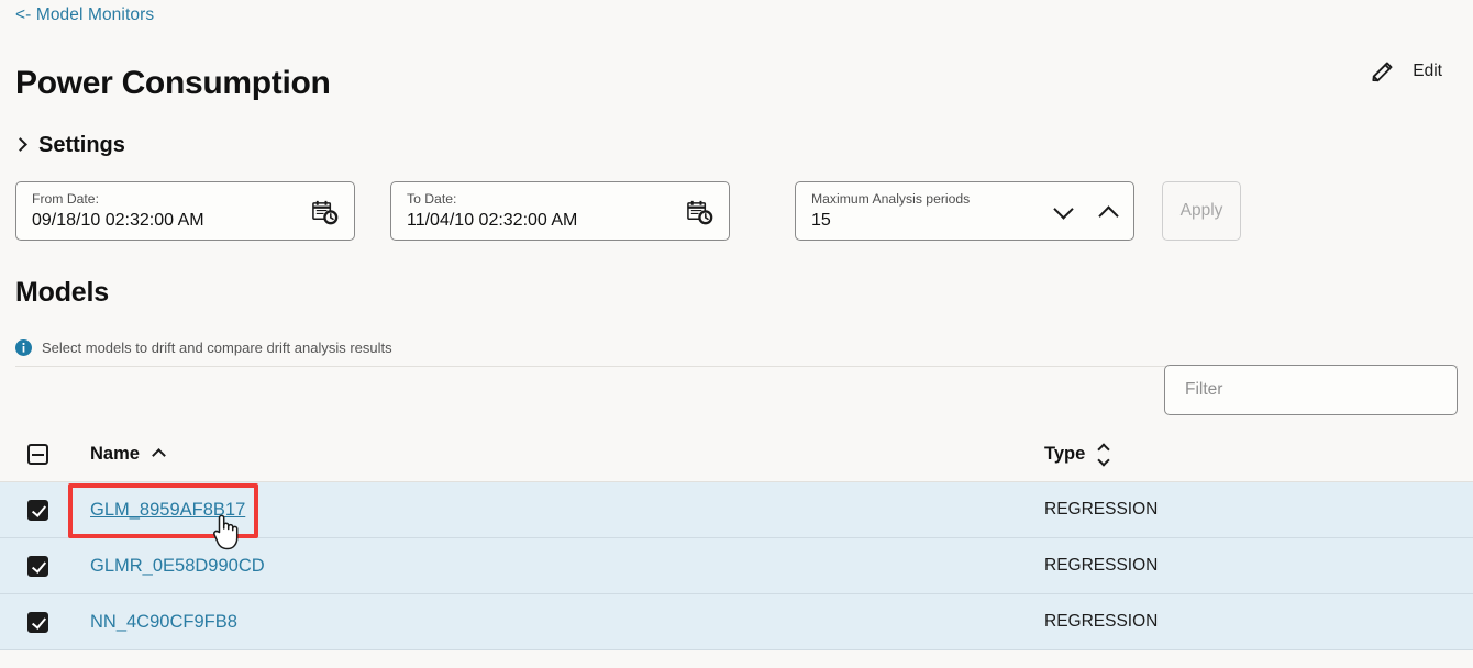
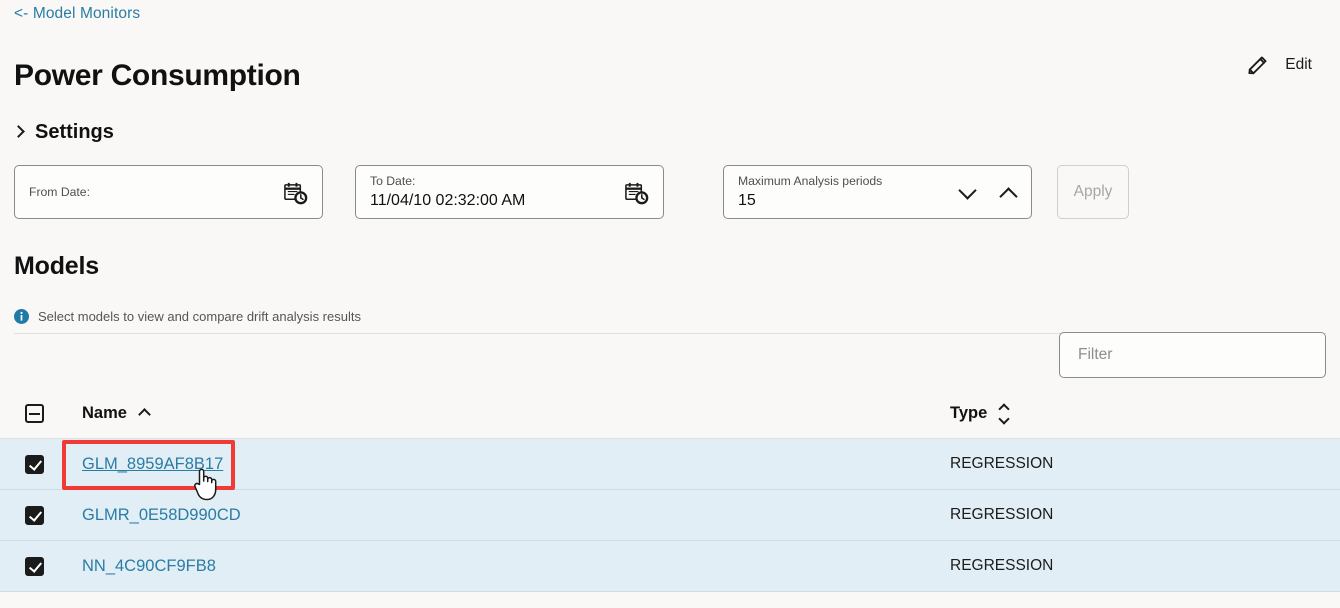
  <- Model Monitors
  Power Consumption
  Edit
  Settings
  From Date:
- 09/18/10 02:32:00 AM
  To Date:
  11/04/10 02:32:00 AM
  Maximum Analysis periods
  15
  Apply
  Models
- Select models to drift and compare drift analysis results
+ Select models to view and compare drift analysis results
  Filter
  Name
  Type
  GLM_8959AF8B17
  REGRESSION
  GLMR_0E58D990CD
  REGRESSION
  NN_4C90CF9FB8
  REGRESSION
